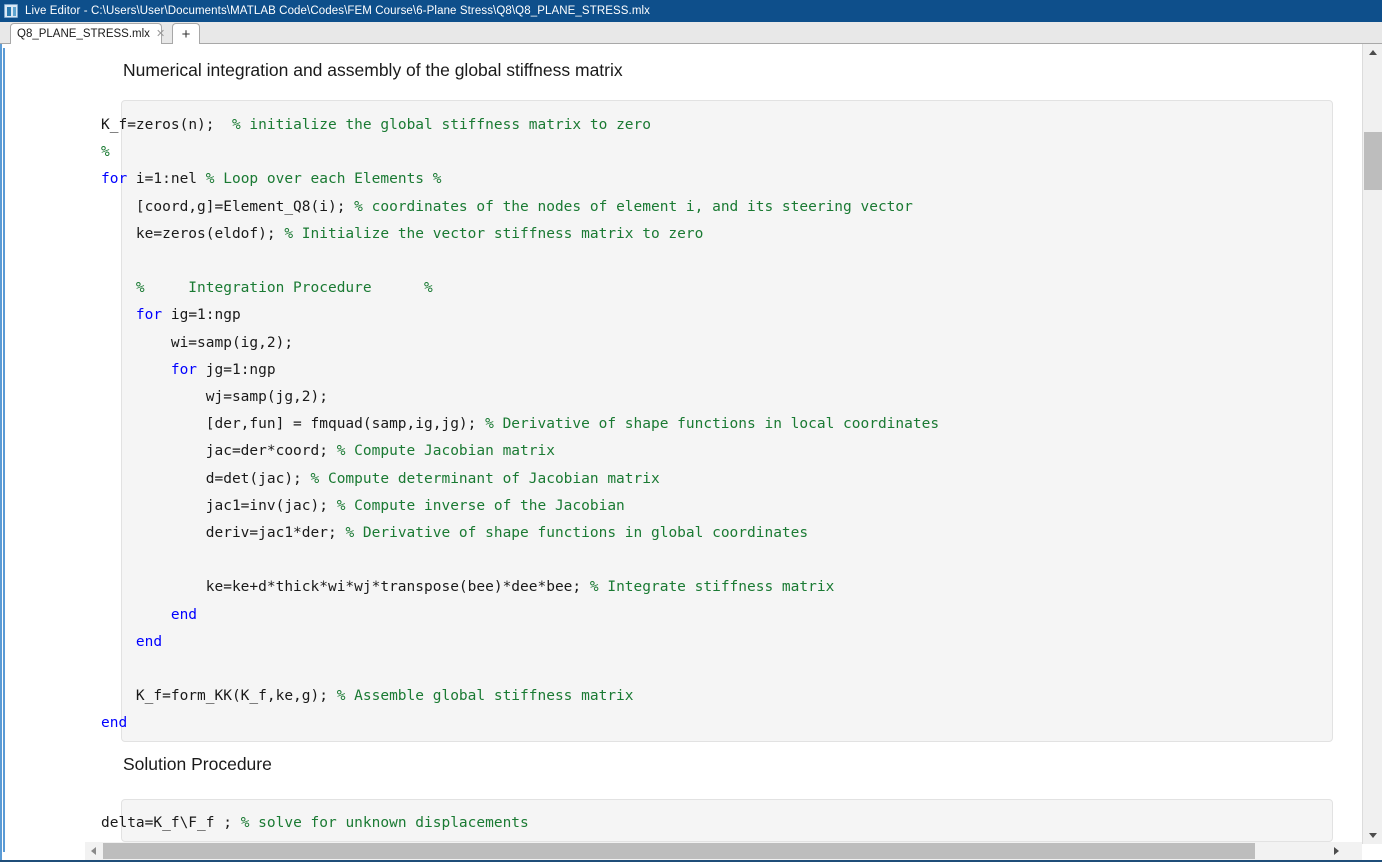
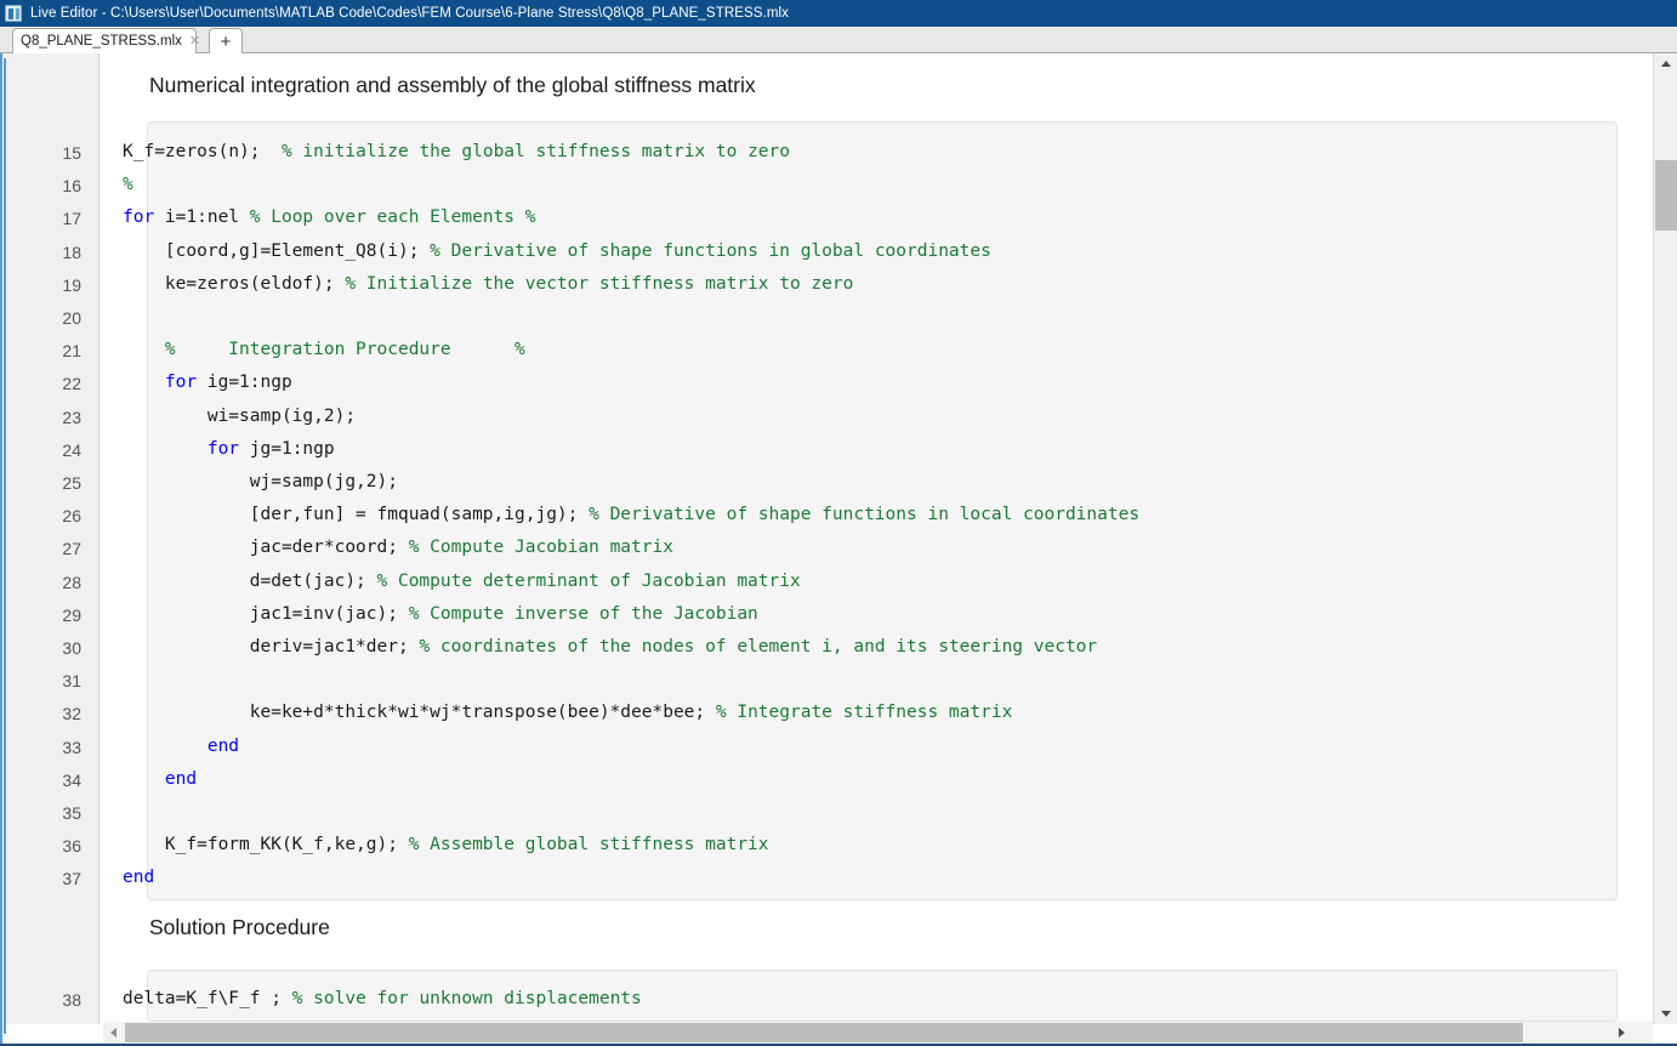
  Live Editor - C:\Users\User\Documents\MATLAB Code\Codes\FEM Course\6-Plane Stress\Q8\Q8_PLANE_STRESS.mlx
  Q8_PLANE_STRESS.mlx
  ✕
  +
+ 15
+ 16
+ 17
+ 18
+ 19
+ 20
+ 21
+ 22
+ 23
+ 24
+ 25
+ 26
+ 27
+ 28
+ 29
+ 30
+ 31
+ 32
+ 33
+ 34
+ 35
+ 36
+ 37
+ 38
  Numerical integration and assembly of the global stiffness matrix
  K_f=zeros(n); % initialize the global stiffness matrix to zero
  %
  for i=1:nel % Loop over each Elements %
- [coord,g]=Element_Q8(i); % coordinates of the nodes of element i, and its steering vector
+ [coord,g]=Element_Q8(i); % Derivative of shape functions in global coordinates
  ke=zeros(eldof); % Initialize the vector stiffness matrix to zero
  % Integration Procedure %
  for ig=1:ngp
  wi=samp(ig,2);
  for jg=1:ngp
  wj=samp(jg,2);
  [der,fun] = fmquad(samp,ig,jg); % Derivative of shape functions in local coordinates
  jac=der*coord; % Compute Jacobian matrix
  d=det(jac); % Compute determinant of Jacobian matrix
  jac1=inv(jac); % Compute inverse of the Jacobian
- deriv=jac1*der; % Derivative of shape functions in global coordinates
+ deriv=jac1*der; % coordinates of the nodes of element i, and its steering vector
  ke=ke+d*thick*wi*wj*transpose(bee)*dee*bee; % Integrate stiffness matrix
  end
  end
  K_f=form_KK(K_f,ke,g); % Assemble global stiffness matrix
  end
  Solution Procedure
  delta=K_f\F_f ; % solve for unknown displacements
